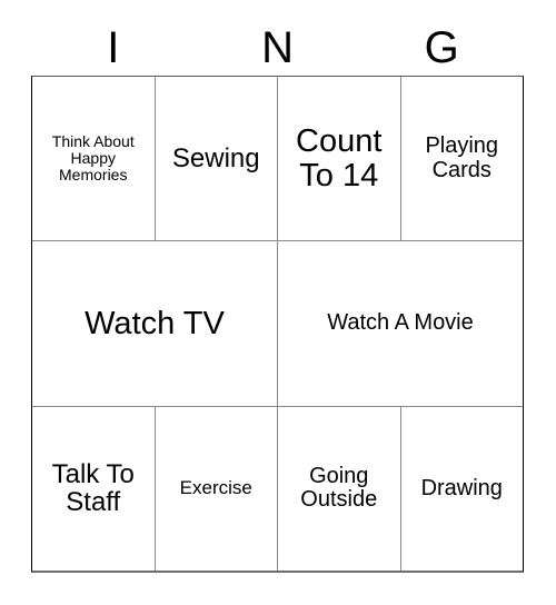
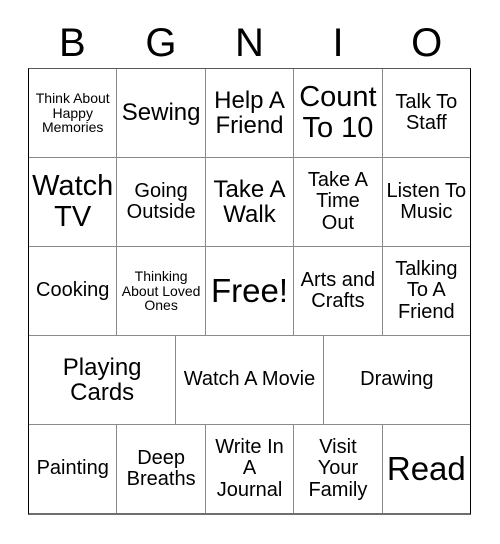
+ B
- I
+ G
  N
- G
+ I
+ O
  Think About Happy Memories
  Sewing
+ Help A Friend
- Count To 14
+ Count To 10
- Playing Cards
+ Talk To Staff
  Watch TV
- Watch A Movie
+ Going Outside
+ Take A Walk
+ Take A Time Out
+ Listen To Music
+ Cooking
+ Thinking About Loved Ones
+ Free!
+ Arts and Crafts
+ Talking To A Friend
- Talk To Staff
+ Playing Cards
- Exercise
- Going Outside
+ Watch A Movie
  Drawing
+ Painting
+ Deep Breaths
+ Write In A Journal
+ Visit Your Family
+ Read
